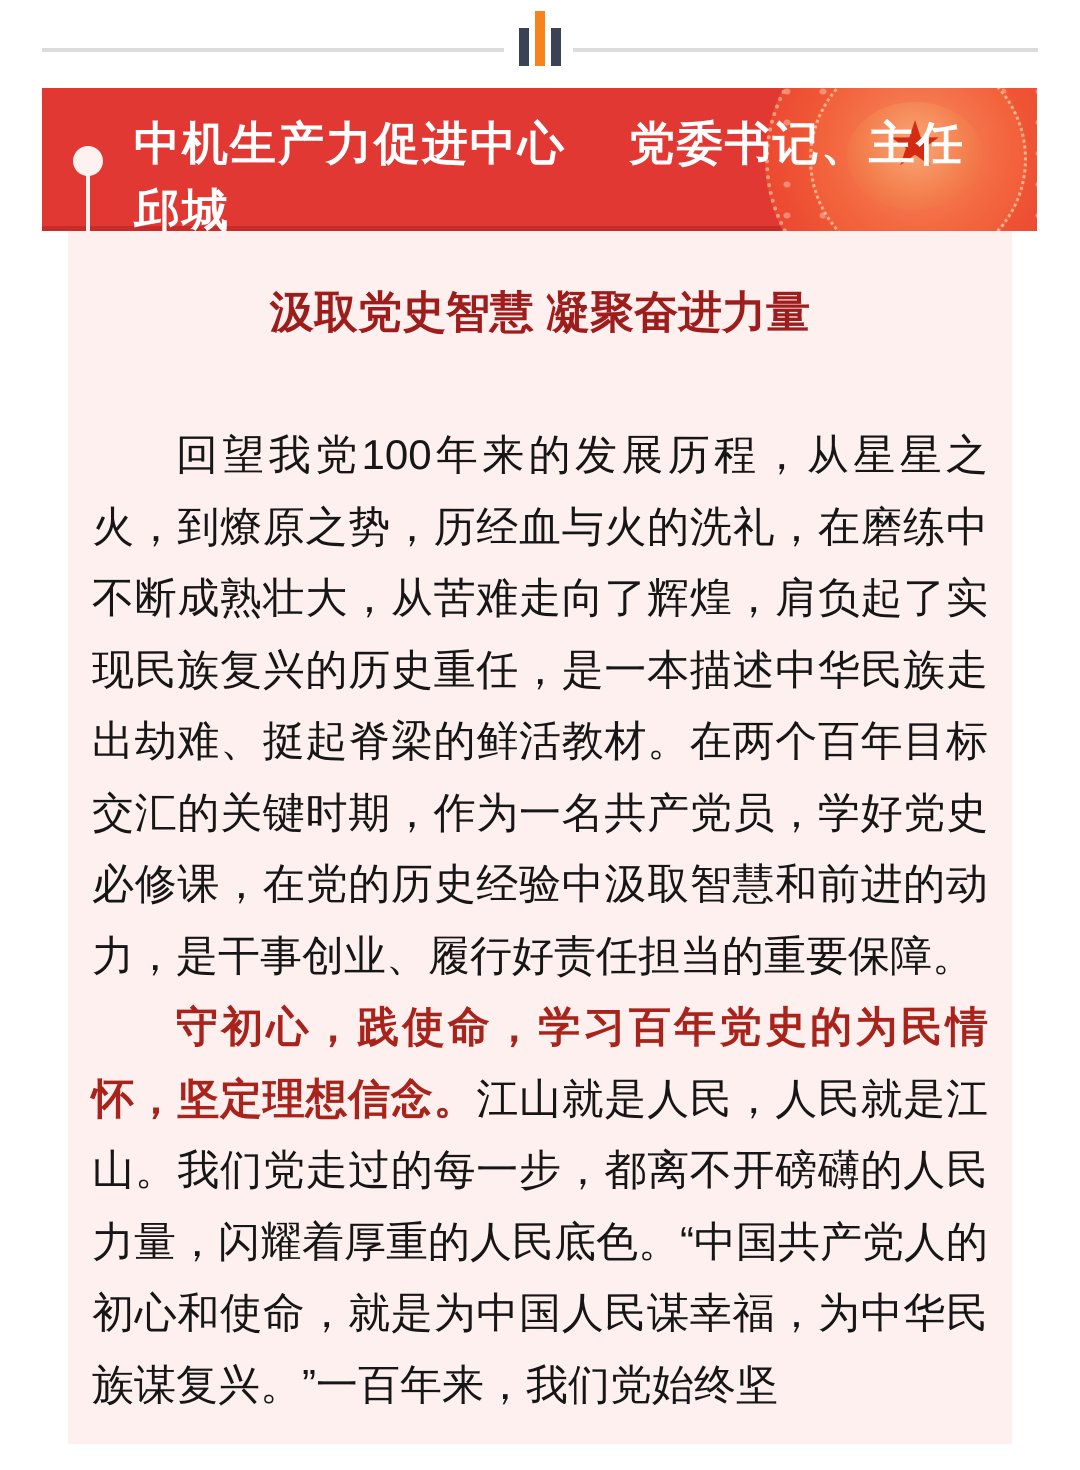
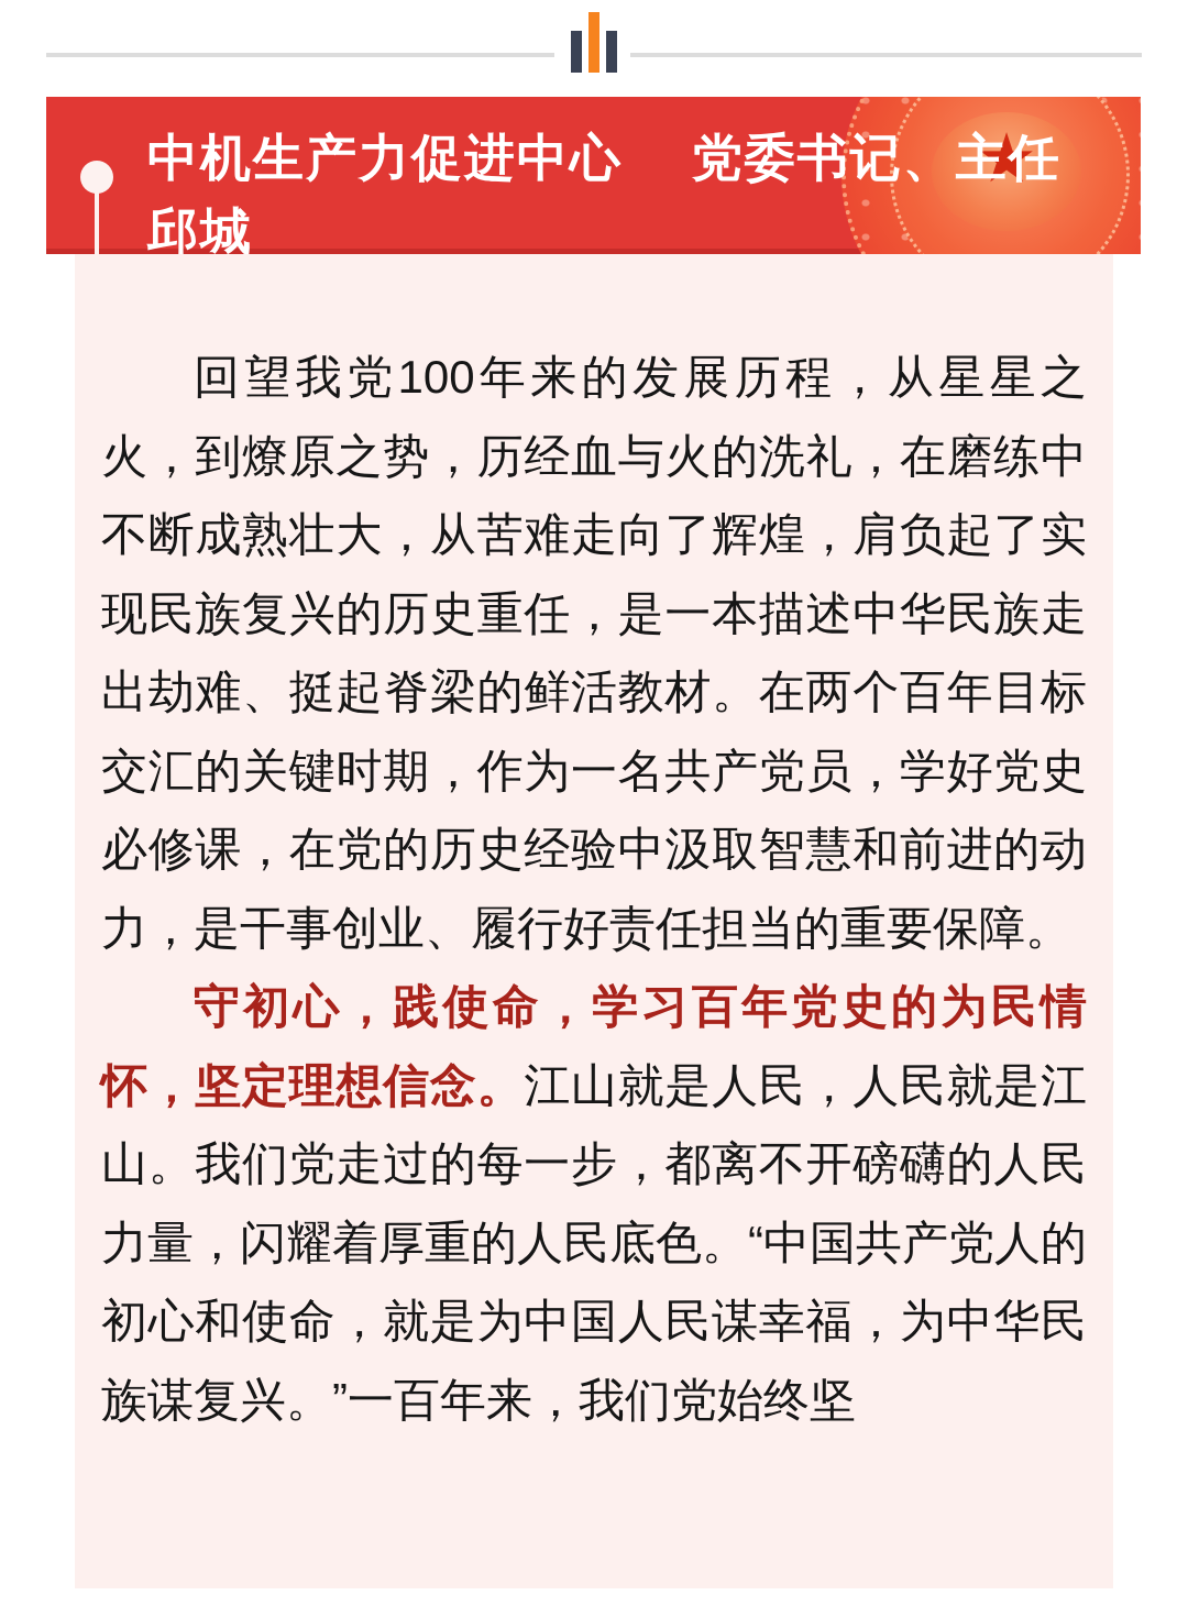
  ★
  中机生产力促进中心 党委书记、主任
  邱城
- 汲取党史智慧 凝聚奋进力量
  回望我党100年来的发展历程，从星星之火，到燎原之势，历经血与火的洗礼，在磨练中不断成熟壮大，从苦难走向了辉煌，肩负起了实现民族复兴的历史重任，是一本描述中华民族走出劫难、挺起脊梁的鲜活教材。在两个百年目标交汇的关键时期，作为一名共产党员，学好党史必修课，在党的历史经验中汲取智慧和前进的动力，是干事创业、履行好责任担当的重要保障。
  守初心，践使命，学习百年党史的为民情怀，坚定理想信念。江山就是人民，人民就是江山。我们党走过的每一步，都离不开磅礴的人民力量，闪耀着厚重的人民底色。“中国共产党人的初心和使命，就是为中国人民谋幸福，为中华民族谋复兴。”一百年来，我们党始终坚
